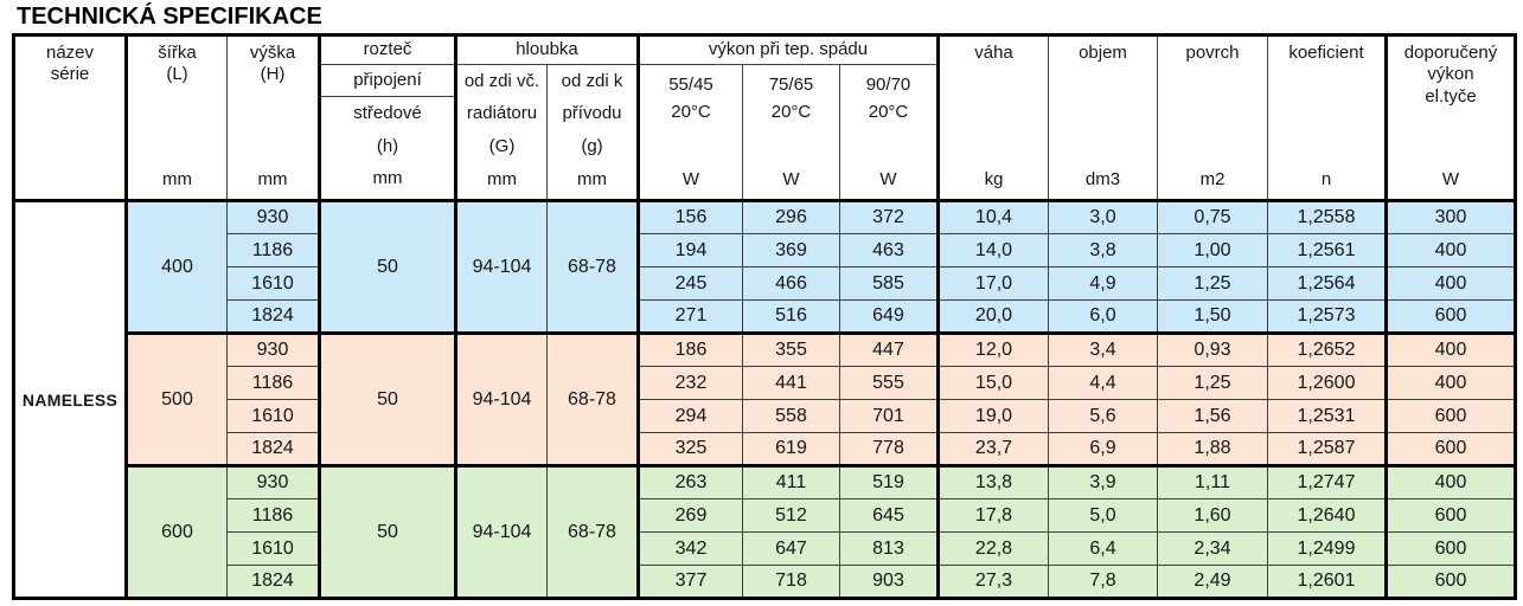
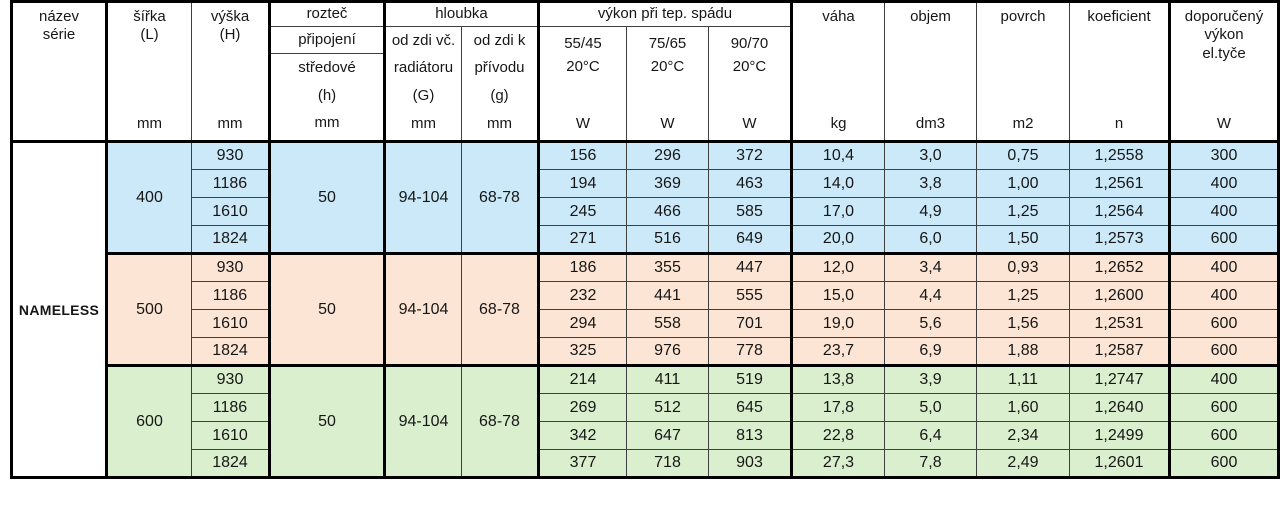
- TECHNICKÁ SPECIFIKACE
  název série	šířka (L) mm	výška (H) mm	rozteč	hloubka	výkon při tep. spádu	váha kg	objem dm3	povrch m2	koeficient n	doporučený výkon el.tyče W
  připojení	od zdi vč. radiátoru (G) mm	od zdi k přívodu (g) mm	55/45 20°C W	75/65 20°C W	90/70 20°C W
  středové (h) mm
  NAMELESS	400	930	50	94-104	68-78	156	296	372	10,4	3,0	0,75	1,2558	300
  1186	194	369	463	14,0	3,8	1,00	1,2561	400
  1610	245	466	585	17,0	4,9	1,25	1,2564	400
  1824	271	516	649	20,0	6,0	1,50	1,2573	600
  500	930	50	94-104	68-78	186	355	447	12,0	3,4	0,93	1,2652	400
  1186	232	441	555	15,0	4,4	1,25	1,2600	400
  1610	294	558	701	19,0	5,6	1,56	1,2531	600
- 1824	325	619	778	23,7	6,9	1,88	1,2587	600
+ 1824	325	976	778	23,7	6,9	1,88	1,2587	600
- 600	930	50	94-104	68-78	263	411	519	13,8	3,9	1,11	1,2747	400
+ 600	930	50	94-104	68-78	214	411	519	13,8	3,9	1,11	1,2747	400
  1186	269	512	645	17,8	5,0	1,60	1,2640	600
  1610	342	647	813	22,8	6,4	2,34	1,2499	600
  1824	377	718	903	27,3	7,8	2,49	1,2601	600
